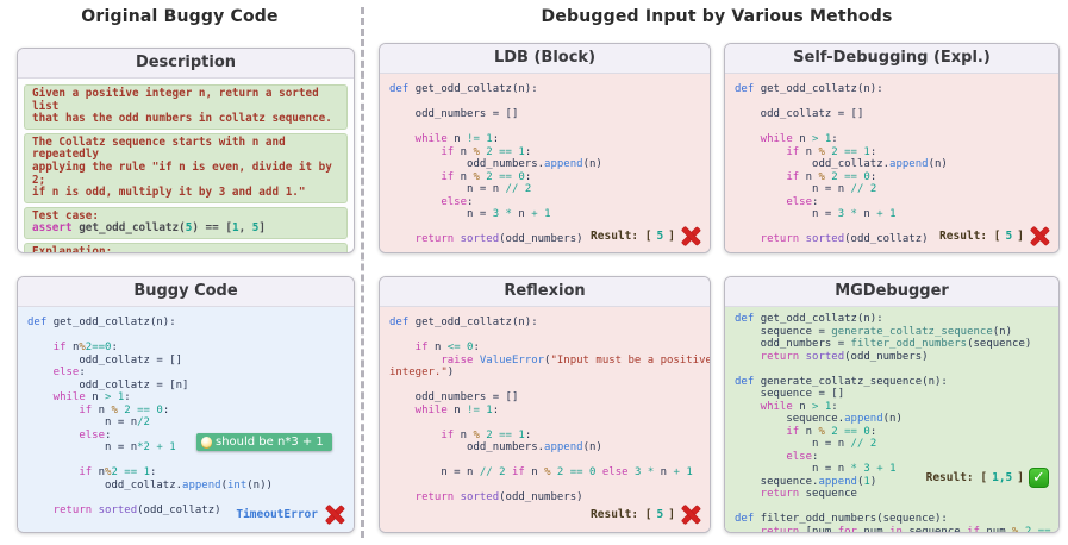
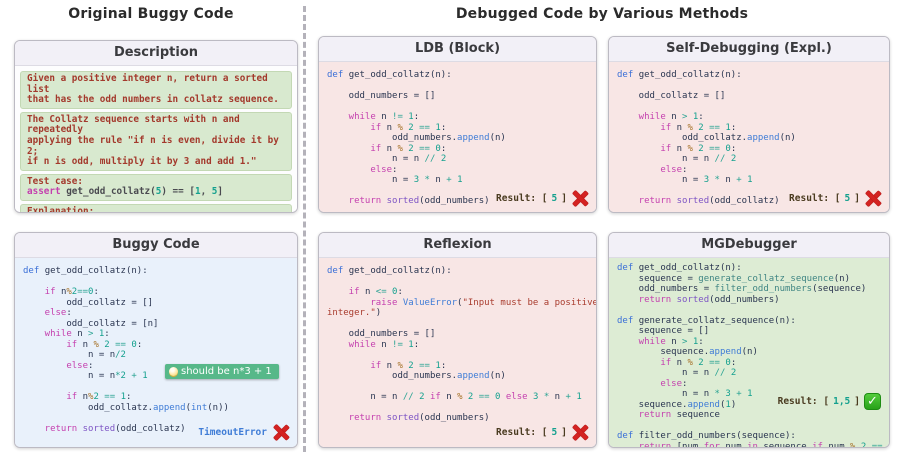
  Original Buggy Code
- Debugged Input by Various Methods
+ Debugged Code by Various Methods
  Description
  Given a positive integer n, return a sorted list
  that has the odd numbers in collatz sequence.
  The Collatz sequence starts with n and repeatedly
  applying the rule "if n is even, divide it by 2;
  if n is odd, multiply it by 3 and add 1."
  Test case:
  assert get_odd_collatz(5) == [1, 5]
  Explanation:
  Buggy Code
  def get_odd_collatz(n):
  if n%2==0:
  odd_collatz = []
  else:
  odd_collatz = [n]
  while n > 1:
  if n % 2 == 0:
  n = n/2
  else:
  n = n*2 + 1
  if n%2 == 1:
  odd_collatz.append(int(n))
  return sorted(odd_collatz)
  should be n*3 + 1
  TimeoutError
  LDB (Block)
  def get_odd_collatz(n):
  odd_numbers = []
  while n != 1:
  if n % 2 == 1:
  odd_numbers.append(n)
  if n % 2 == 0:
  n = n // 2
  else:
  n = 3 * n + 1
  return sorted(odd_numbers)
  Result: [
  5
  ]
  Self-Debugging (Expl.)
  def get_odd_collatz(n):
  odd_collatz = []
  while n > 1:
  if n % 2 == 1:
  odd_collatz.append(n)
  if n % 2 == 0:
  n = n // 2
  else:
  n = 3 * n + 1
  return sorted(odd_collatz)
  Result: [
  5
  ]
  Reflexion
  def get_odd_collatz(n):
  if n <= 0:
  raise ValueError("Input must be a positive
  integer.")
  odd_numbers = []
  while n != 1:
  if n % 2 == 1:
  odd_numbers.append(n)
  n = n // 2 if n % 2 == 0 else 3 * n + 1
  return sorted(odd_numbers)
  Result: [
  5
  ]
  MGDebugger
  def get_odd_collatz(n):
  sequence = generate_collatz_sequence(n)
  odd_numbers = filter_odd_numbers(sequence)
  return sorted(odd_numbers)
  def generate_collatz_sequence(n):
  sequence = []
  while n > 1:
  sequence.append(n)
  if n % 2 == 0:
  n = n // 2
  else:
  n = n * 3 + 1
  sequence.append(1)
  return sequence
  def filter_odd_numbers(sequence):
  return [num for num in sequence if num % 2 ==
  Result: [
  1,5
  ]
